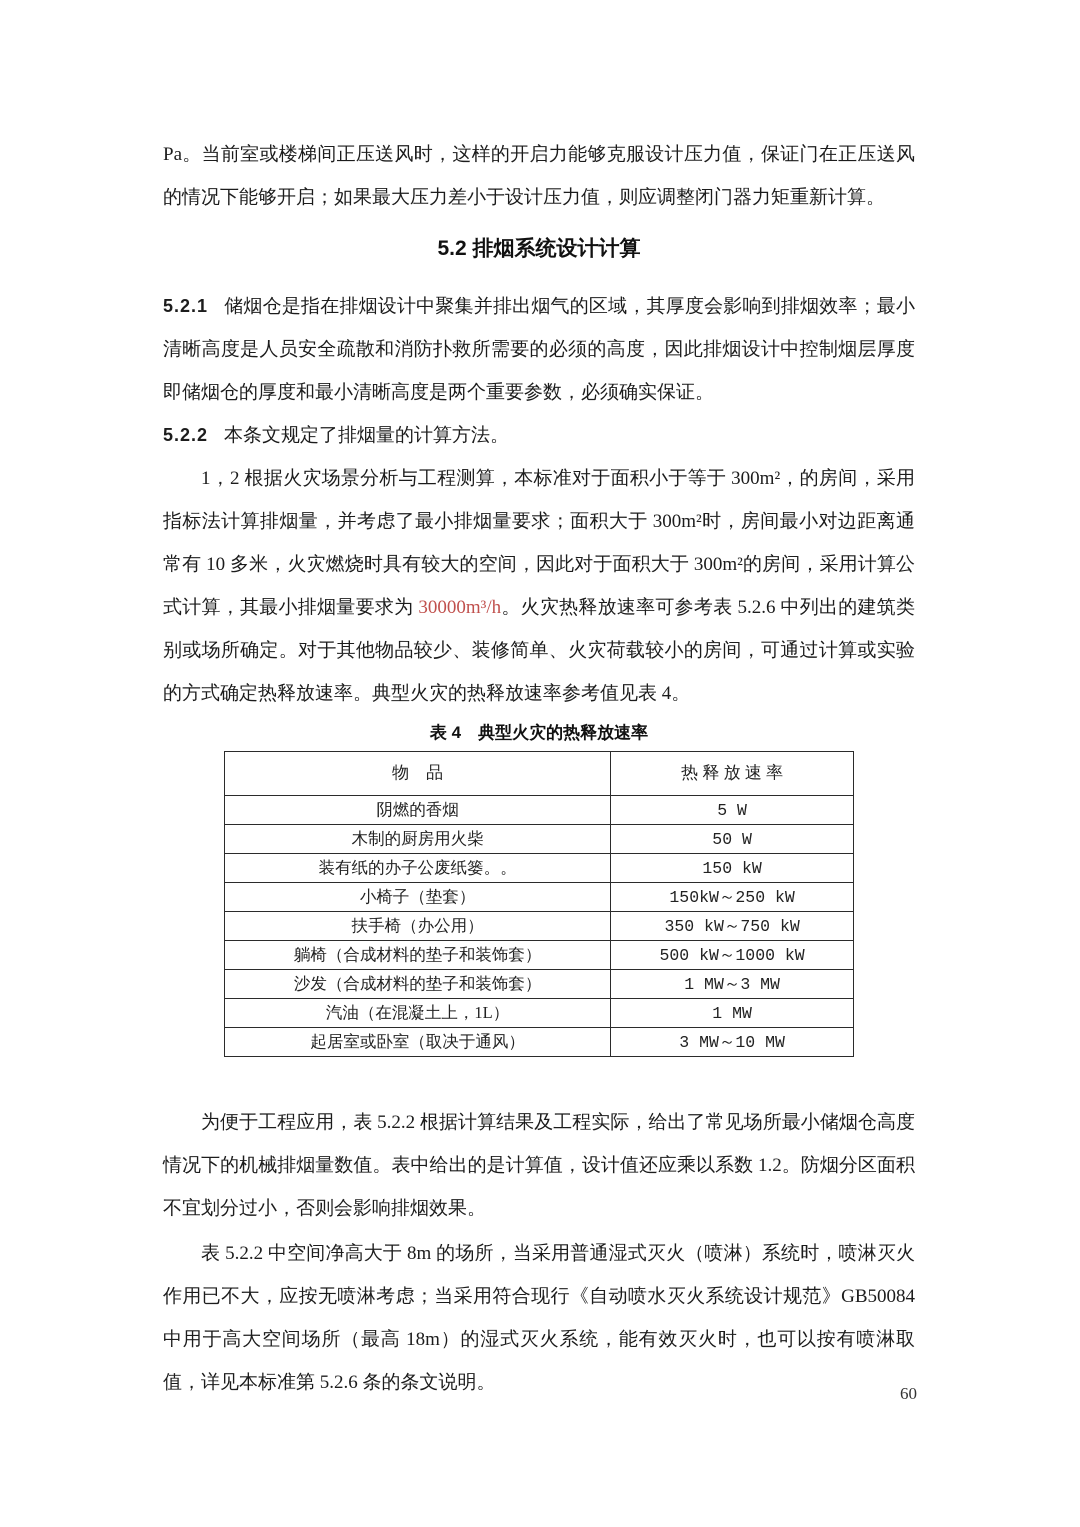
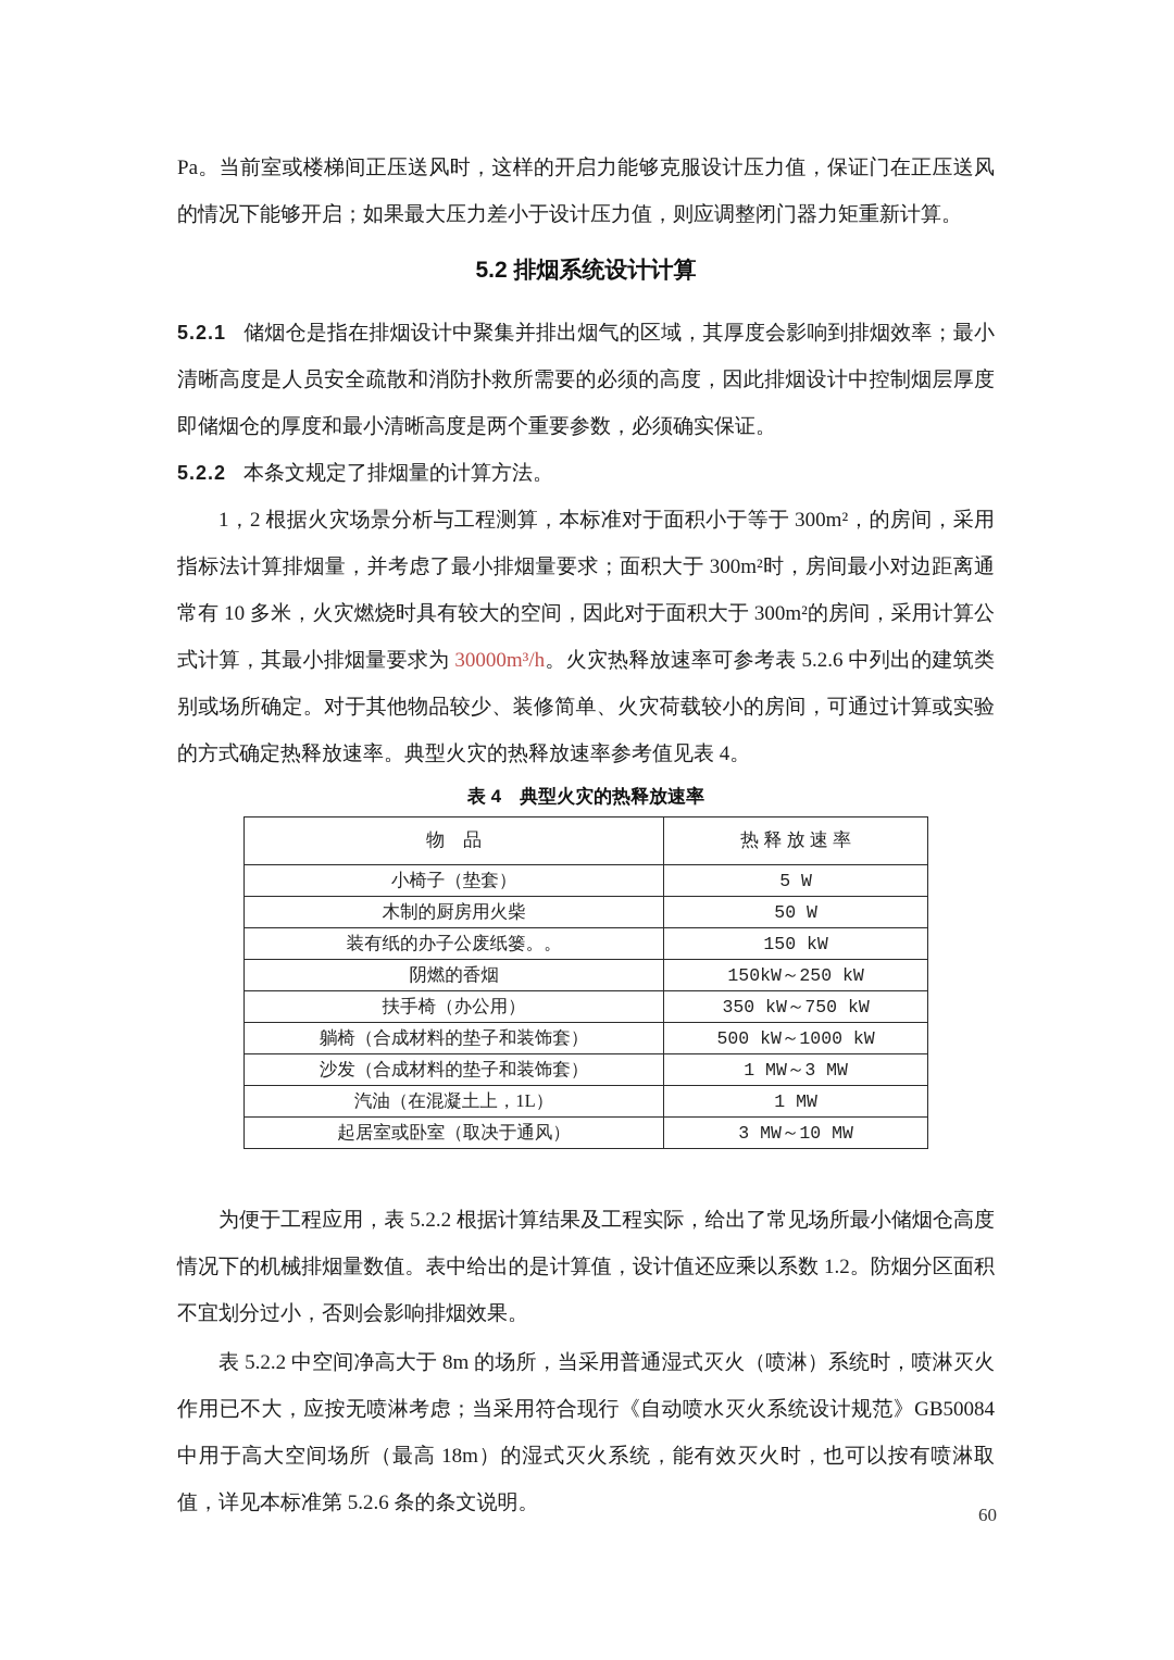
  Pa。当前室或楼梯间正压送风时，这样的开启力能够克服设计压力值，保证门在正压送风的情况下能够开启；如果最大压力差小于设计压力值，则应调整闭门器力矩重新计算。
  5.2 排烟系统设计计算
  5.2.1 储烟仓是指在排烟设计中聚集并排出烟气的区域，其厚度会影响到排烟效率；最小清晰高度是人员安全疏散和消防扑救所需要的必须的高度，因此排烟设计中控制烟层厚度即储烟仓的厚度和最小清晰高度是两个重要参数，必须确实保证。
  5.2.2 本条文规定了排烟量的计算方法。
  1，2 根据火灾场景分析与工程测算，本标准对于面积小于等于 300m²，的房间，采用指标法计算排烟量，并考虑了最小排烟量要求；面积大于 300m²时，房间最小对边距离通常有 10 多米，火灾燃烧时具有较大的空间，因此对于面积大于 300m²的房间，采用计算公式计算，其最小排烟量要求为 30000m³/h。火灾热释放速率可参考表 5.2.6 中列出的建筑类别或场所确定。对于其他物品较少、装修简单、火灾荷载较小的房间，可通过计算或实验的方式确定热释放速率。典型火灾的热释放速率参考值见表 4。
  表 4 典型火灾的热释放速率
  物 品	热 释 放 速 率
- 阴燃的香烟	5 W
+ 小椅子（垫套）	5 W
  木制的厨房用火柴	50 W
  装有纸的办子公废纸篓。。	150 kW
- 小椅子（垫套）	150kW～250 kW
+ 阴燃的香烟	150kW～250 kW
  扶手椅（办公用）	350 kW～750 kW
  躺椅（合成材料的垫子和装饰套）	500 kW～1000 kW
  沙发（合成材料的垫子和装饰套）	1 MW～3 MW
  汽油（在混凝土上，1L）	1 MW
  起居室或卧室（取决于通风）	3 MW～10 MW
  为便于工程应用，表 5.2.2 根据计算结果及工程实际，给出了常见场所最小储烟仓高度情况下的机械排烟量数值。表中给出的是计算值，设计值还应乘以系数 1.2。防烟分区面积不宜划分过小，否则会影响排烟效果。
  表 5.2.2 中空间净高大于 8m 的场所，当采用普通湿式灭火（喷淋）系统时，喷淋灭火作用已不大，应按无喷淋考虑；当采用符合现行《自动喷水灭火系统设计规范》GB50084 中用于高大空间场所（最高 18m）的湿式灭火系统，能有效灭火时，也可以按有喷淋取值，详见本标准第 5.2.6 条的条文说明。
  60
